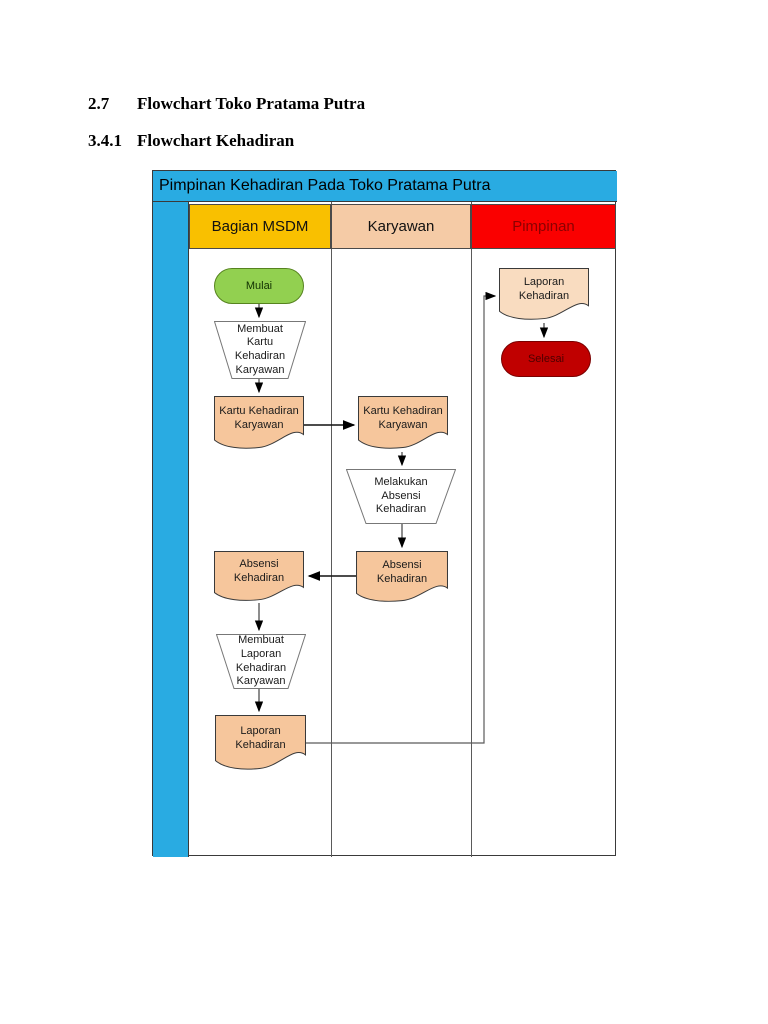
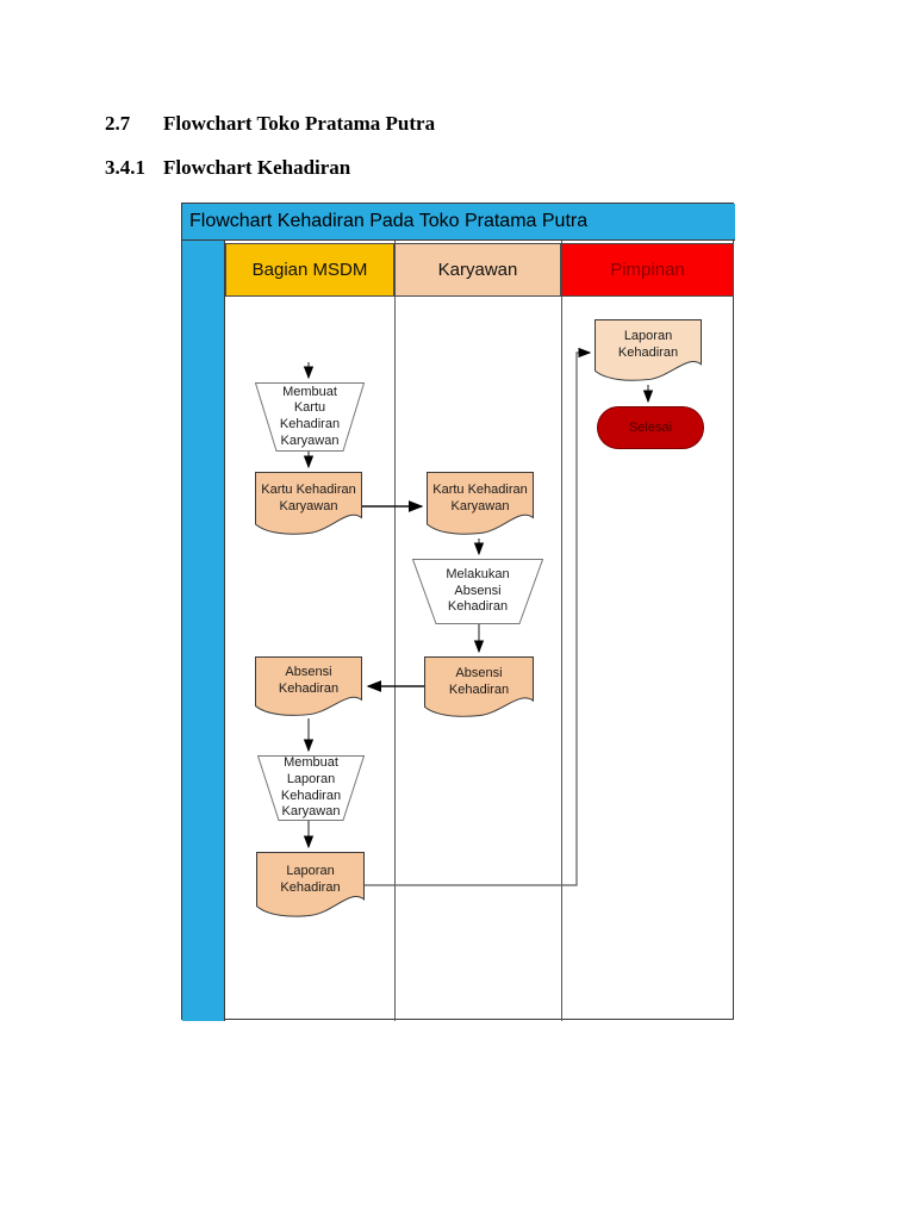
  2.7
  Flowchart Toko Pratama Putra
  3.4.1
  Flowchart Kehadiran
- Pimpinan Kehadiran Pada Toko Pratama Putra
+ Flowchart Kehadiran Pada Toko Pratama Putra
  Bagian MSDM
  Karyawan
  Pimpinan
- Mulai
  Membuat
  Kartu
  Kehadiran
  Karyawan
  Kartu Kehadiran
  Karyawan
  Kartu Kehadiran
  Karyawan
  Melakukan
  Absensi
  Kehadiran
  Absensi
  Kehadiran
  Absensi
  Kehadiran
  Membuat
  Laporan
  Kehadiran
  Karyawan
  Laporan
  Kehadiran
  Laporan
  Kehadiran
  Selesai
